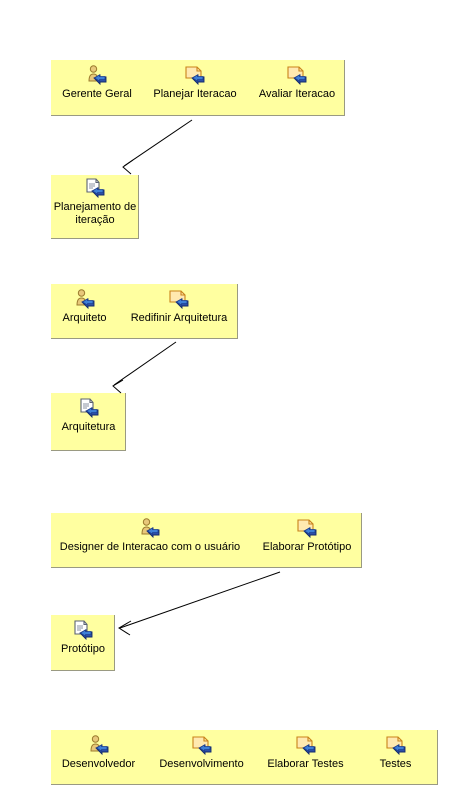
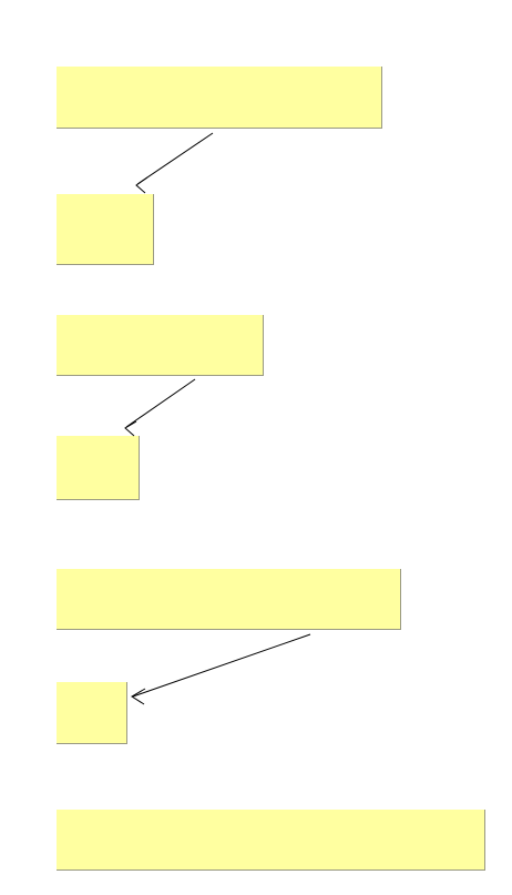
- Gerente Geral
- Planejar Iteracao
- Avaliar Iteracao
- Planejamento de iteração
- Arquiteto
- Redifinir Arquitetura
- Arquitetura
- Designer de Interacao com o usuário
- Elaborar Protótipo
- Protótipo
- Desenvolvedor
- Desenvolvimento
- Elaborar Testes
- Testes
